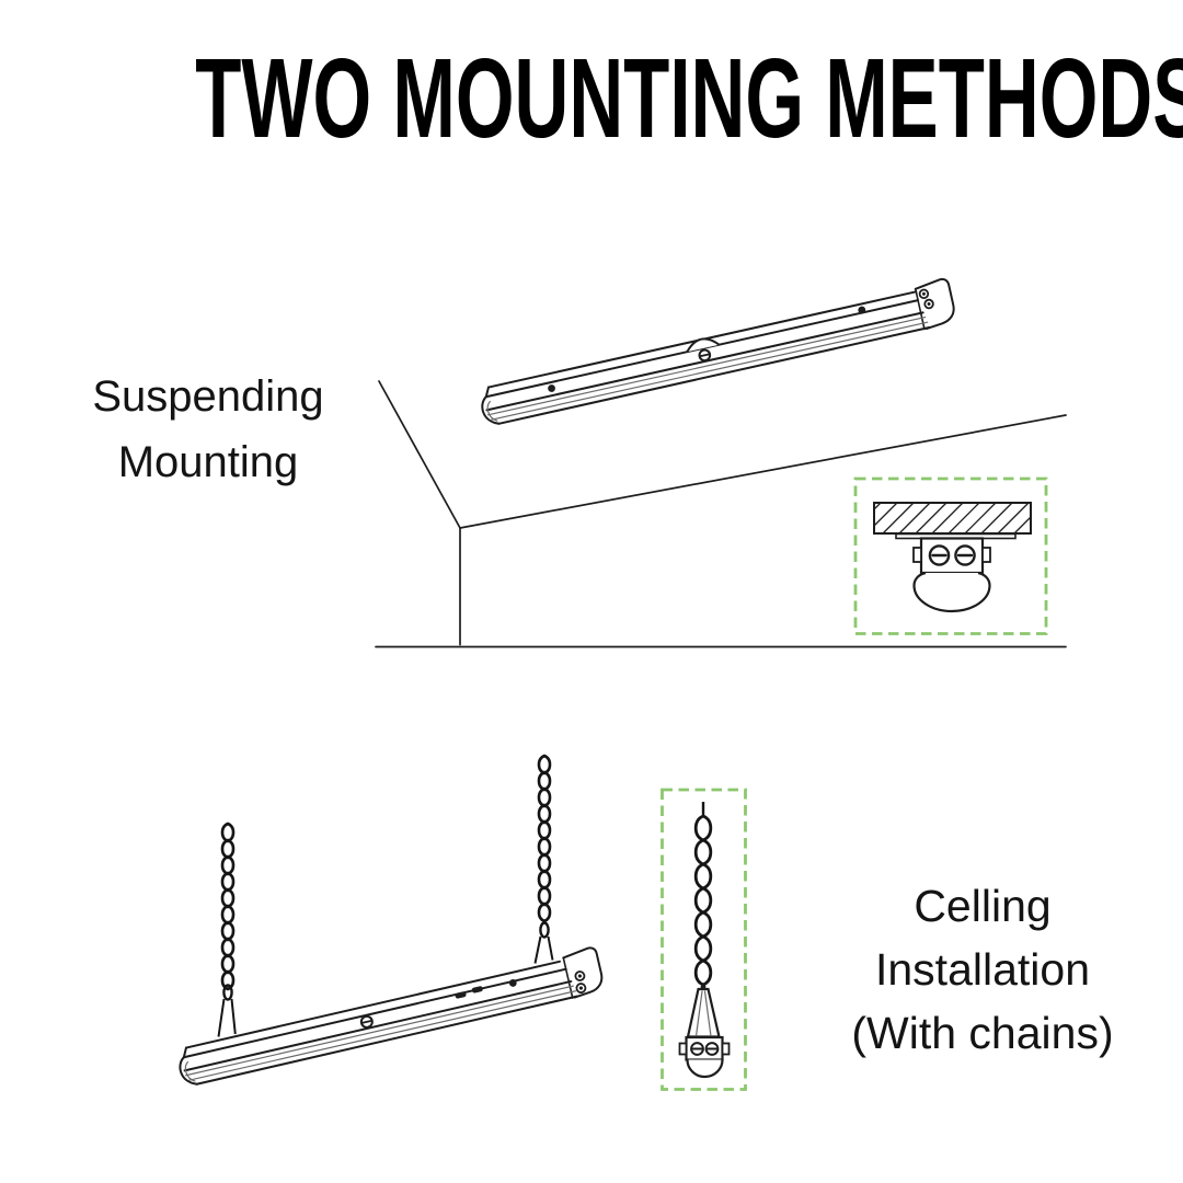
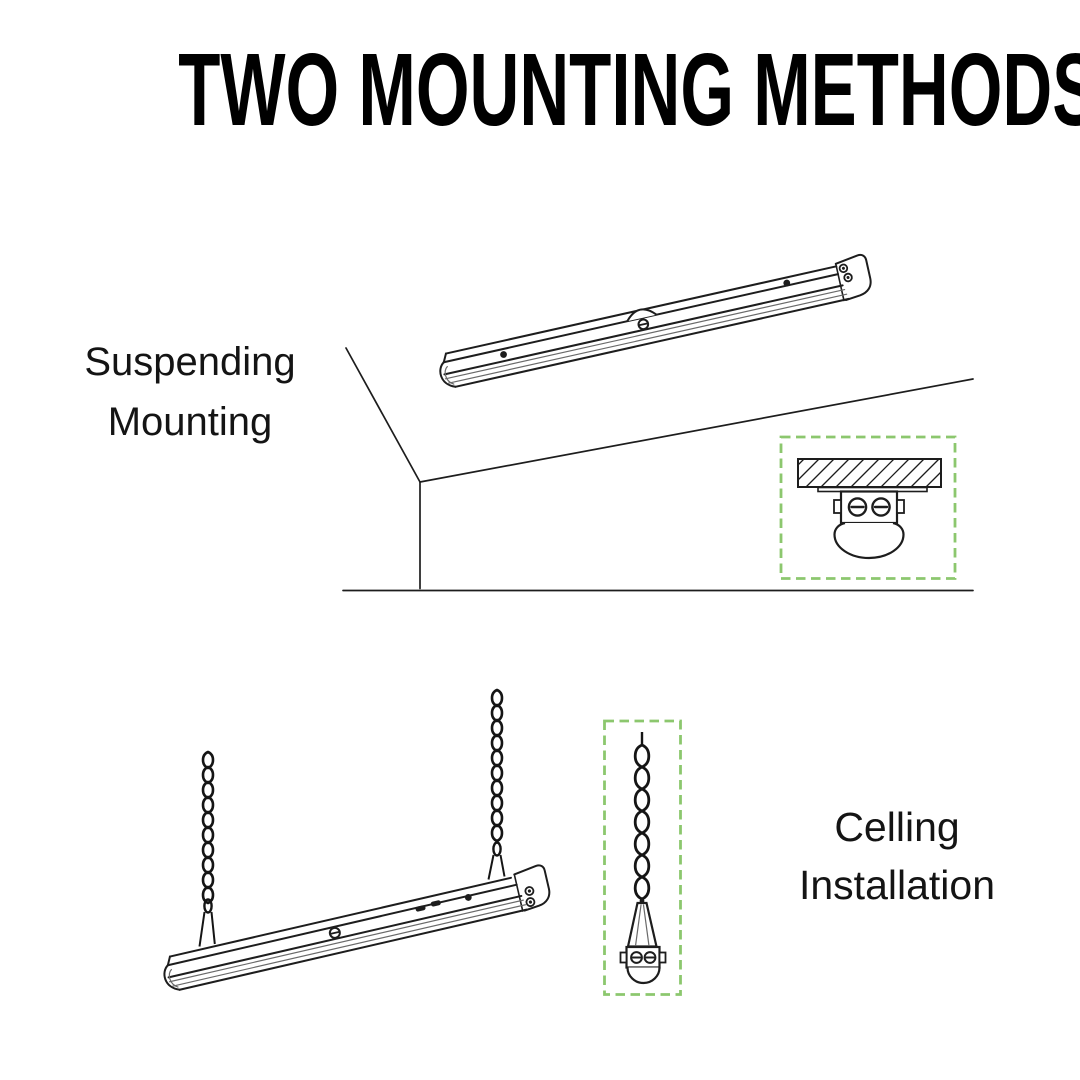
  TWO MOUNTING MET
  Suspending
  Mounting
  Celling
  Installation
- (With chains)
